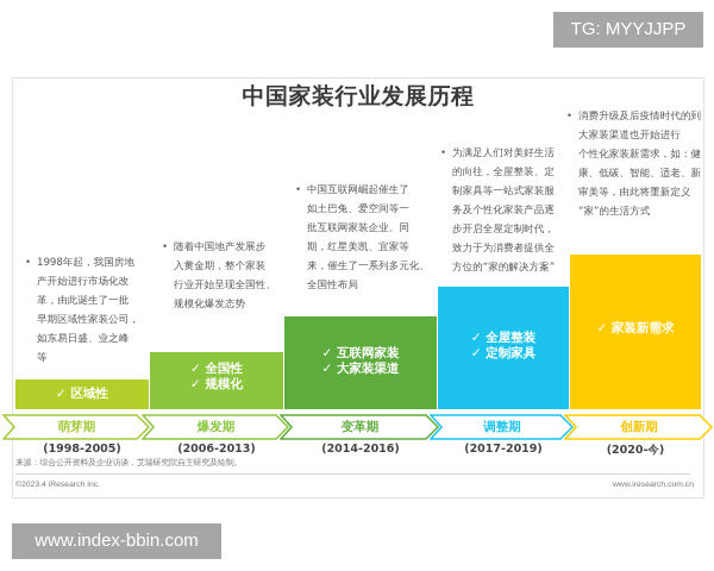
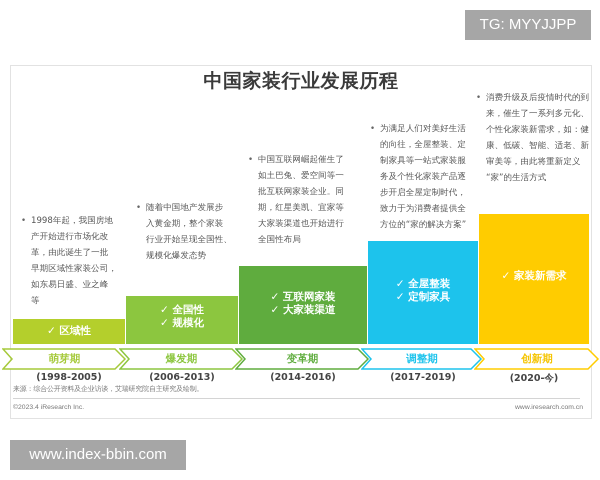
  TG: MYYJJPP
  中国家装行业发展历程
  •
  1998年起，我国房地
  产开始进行市场化改
  革，由此诞生了一批
  早期区域性家装公司，
  如东易日盛、业之峰
  等
  •
  随着中国地产发展步
  入黄金期，整个家装
  行业开始呈现全国性、
  规模化爆发态势
  •
  中国互联网崛起催生了
  如土巴兔、爱空间等一
  批互联网家装企业。同
  期，红星美凯、宜家等
- 来，催生了一系列多元化、
+ 大家装渠道也开始进行
  全国性布局
  •
  为满足人们对美好生活
  的向往，全屋整装、定
  制家具等一站式家装服
  务及个性化家装产品逐
  步开启全屋定制时代，
  致力于为消费者提供全
  方位的“家的解决方案”
  •
  消费升级及后疫情时代的到
- 大家装渠道也开始进行
+ 来，催生了一系列多元化、
  个性化家装新需求，如：健
  康、低碳、智能、适老、新
  审美等，由此将重新定义
  “家”的生活方式
  ✓ 区域性
  ✓ 全国性
  ✓ 规模化
  ✓ 互联网家装
  ✓ 大家装渠道
  ✓ 全屋整装
  ✓ 定制家具
  ✓ 家装新需求
  萌芽期
  爆发期
  变革期
  调整期
  创新期
  (1998-2005)
  (2006-2013)
  (2014-2016)
  (2017-2019)
  (2020-今)
  来源：综合公开资料及企业访谈，艾瑞研究院自主研究及绘制。
  www.index-bbin.com
